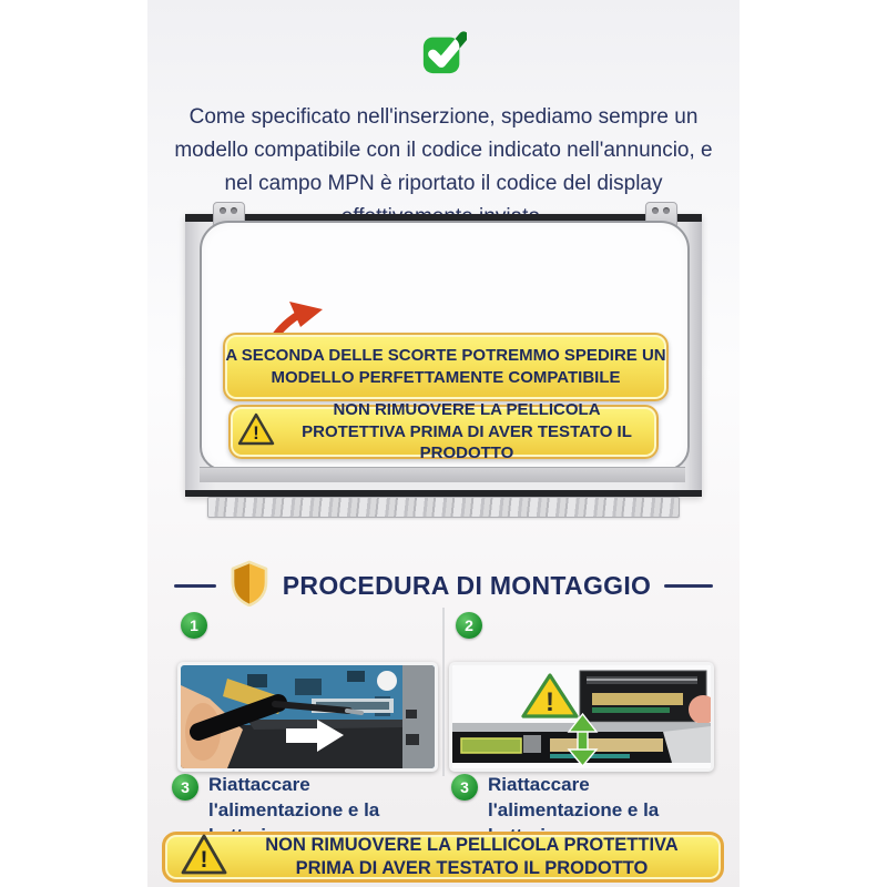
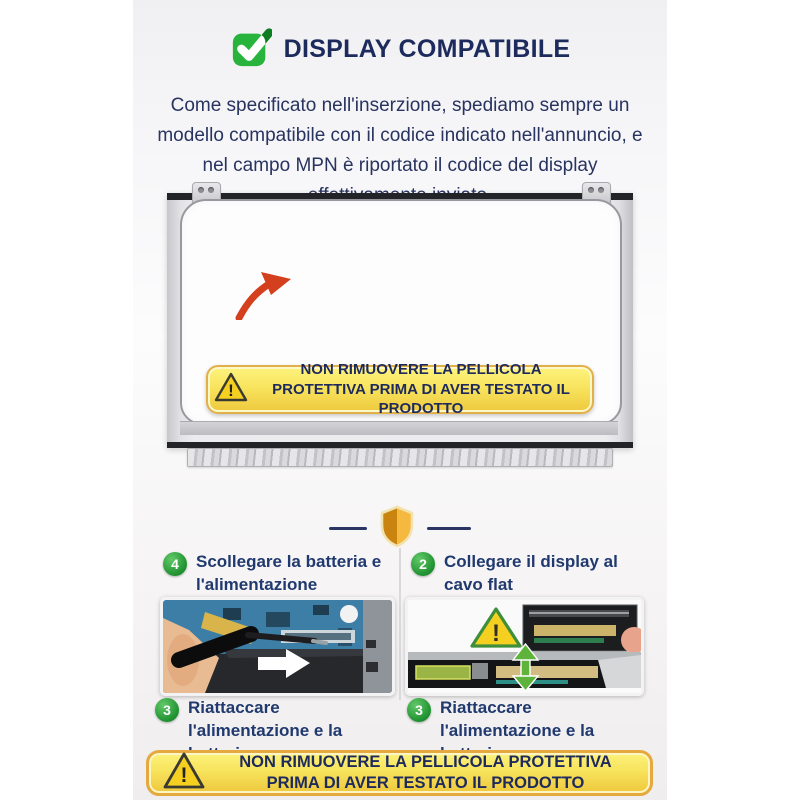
+ DISPLAY COMPATIBILE
  Come specificato nell'inserzione, spediamo sempre un modello compatibile con il codice indicato nell'annuncio, e nel campo MPN è riportato il codice del display
- A SECONDA DELLE SCORTE POTREMMO SPEDIRE UN MODELLO PERFETTAMENTE COMPATIBILE
  !
  NON RIMUOVERE LA PELLICOLA PROTETTIVA PRIMA DI AVER TESTATO IL PRODOTTO
- PROCEDURA DI MONTAGGIO
- 1
+ 4
+ Scollegare la batteria e l'alimentazione
  2
+ Collegare il display al cavo flat
  !
  3
  Riattaccare l'alimentazione e la
  3
  Riattaccare l'alimentazione e la
  !
  NON RIMUOVERE LA PELLICOLA PROTETTIVA PRIMA DI AVER TESTATO IL PRODOTTO
